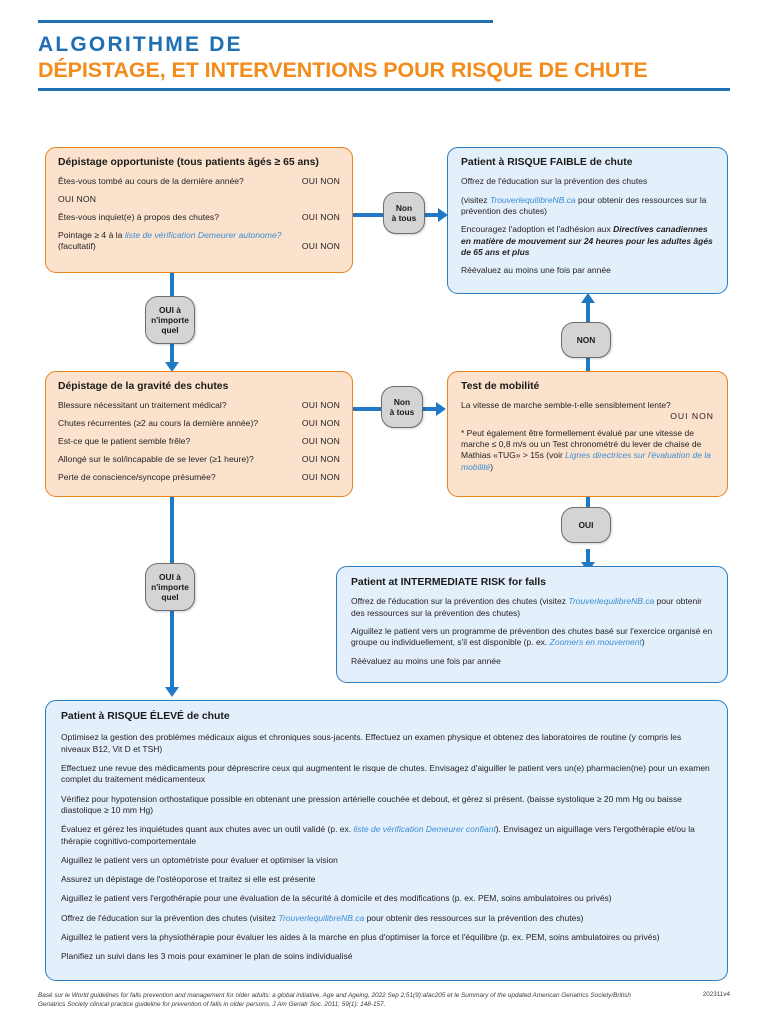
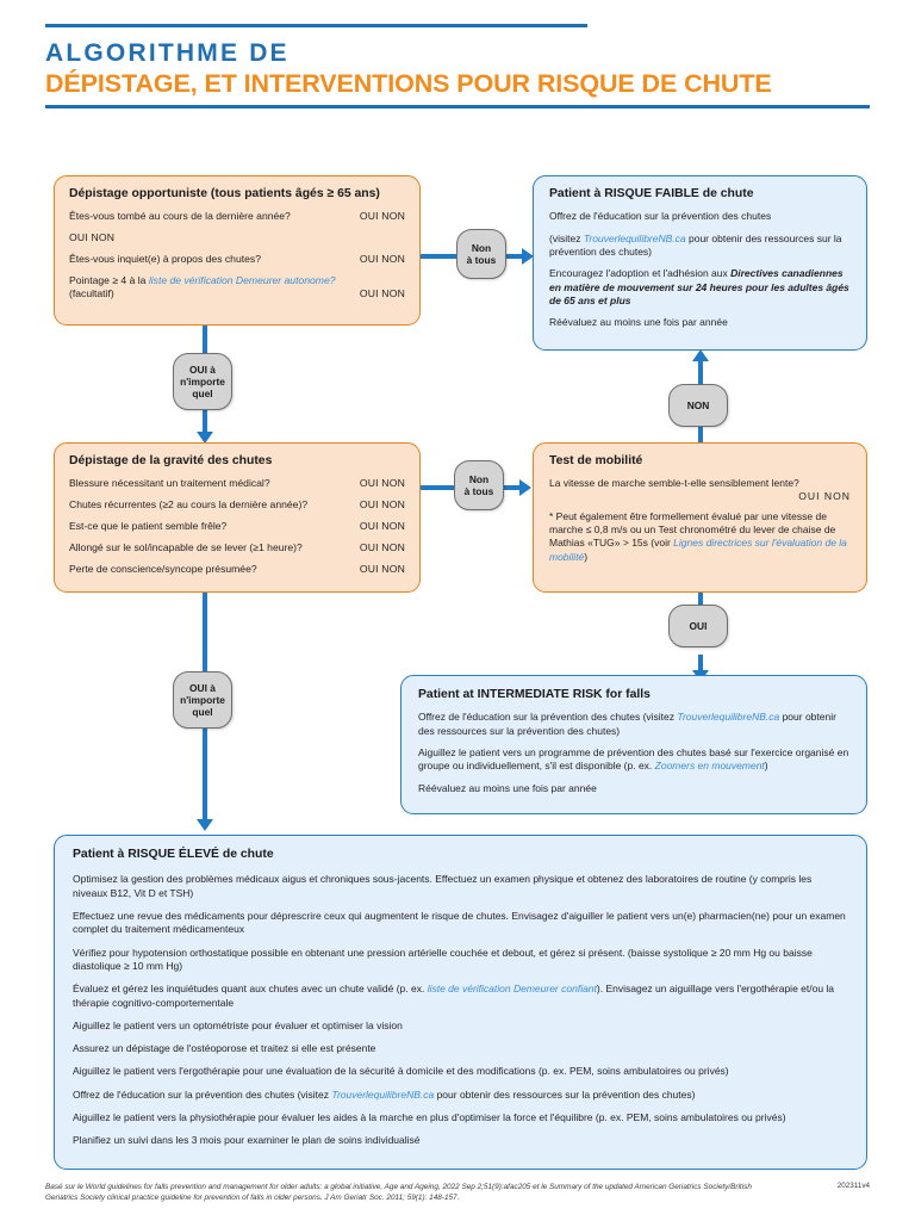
  ALGORITHME DE
  DÉPISTAGE, ET INTERVENTIONS POUR RISQUE DE CHUTE
  Non
  à tous
  Non
  à tous
  OUI à
  n'importe
  quel
  OUI à
  n'importe
  quel
  NON
  OUI
  Dépistage opportuniste (tous patients âgés ≥ 65 ans)
  Êtes-vous tombé au cours de la dernière année?
  OUI NON
  OUI NON
  Êtes-vous inquiet(e) à propos des chutes?
  OUI NON
  Pointage ≥ 4 à la liste de vérification Demeurer autonome?
  (facultatif)
  OUI NON
  Patient à RISQUE FAIBLE de chute
  Offrez de l'éducation sur la prévention des chutes
  (visitez TrouverlequilibreNB.ca pour obtenir des ressources sur la prévention des chutes)
  Encouragez l'adoption et l'adhésion aux Directives canadiennes en matière de mouvement sur 24 heures pour les adultes âgés de 65 ans et plus
  Réévaluez au moins une fois par année
  Dépistage de la gravité des chutes
  Blessure nécessitant un traitement médical?
  OUI NON
  Chutes récurrentes (≥2 au cours la dernière année)?
  OUI NON
  Est-ce que le patient semble frêle?
  OUI NON
  Allongé sur le sol/incapable de se lever (≥1 heure)?
  OUI NON
  Perte de conscience/syncope présumée?
  OUI NON
  Test de mobilité
  La vitesse de marche semble-t-elle sensiblement lente?
  OUI NON
  * Peut également être formellement évalué par une vitesse de marche ≤ 0,8 m/s ou un Test chronométré du lever de chaise de Mathias «TUG» > 15s (voir Lignes directrices sur l'évaluation de la mobilité)
  Patient at INTERMEDIATE RISK for falls
  Offrez de l'éducation sur la prévention des chutes (visitez TrouverlequilibreNB.ca pour obtenir des ressources sur la prévention des chutes)
  Aiguillez le patient vers un programme de prévention des chutes basé sur l'exercice organisé en groupe ou individuellement, s'il est disponible (p. ex. Zoomers en mouvement)
  Réévaluez au moins une fois par année
  Patient à RISQUE ÉLEVÉ de chute
  Optimisez la gestion des problèmes médicaux aigus et chroniques sous-jacents. Effectuez un examen physique et obtenez des laboratoires de routine (y compris les niveaux B12, Vit D et TSH)
  Effectuez une revue des médicaments pour déprescrire ceux qui augmentent le risque de chutes. Envisagez d'aiguiller le patient vers un(e) pharmacien(ne) pour un examen complet du traitement médicamenteux
  Vérifiez pour hypotension orthostatique possible en obtenant une pression artérielle couchée et debout, et gérez si présent. (baisse systolique ≥ 20 mm Hg ou baisse diastolique ≥ 10 mm Hg)
- Évaluez et gérez les inquiétudes quant aux chutes avec un outil validé (p. ex. liste de vérification Demeurer confiant). Envisagez un aiguillage vers l'ergothérapie et/ou la thérapie cognitivo-comportementale
+ Évaluez et gérez les inquiétudes quant aux chutes avec un chute validé (p. ex. liste de vérification Demeurer confiant). Envisagez un aiguillage vers l'ergothérapie et/ou la thérapie cognitivo-comportementale
  Aiguillez le patient vers un optométriste pour évaluer et optimiser la vision
  Assurez un dépistage de l'ostéoporose et traitez si elle est présente
  Aiguillez le patient vers l'ergothérapie pour une évaluation de la sécurité à domicile et des modifications (p. ex. PEM, soins ambulatoires ou privés)
  Offrez de l'éducation sur la prévention des chutes (visitez TrouverlequilibreNB.ca pour obtenir des ressources sur la prévention des chutes)
  Aiguillez le patient vers la physiothérapie pour évaluer les aides à la marche en plus d'optimiser la force et l'équilibre (p. ex. PEM, soins ambulatoires ou privés)
  Planifiez un suivi dans les 3 mois pour examiner le plan de soins individualisé
